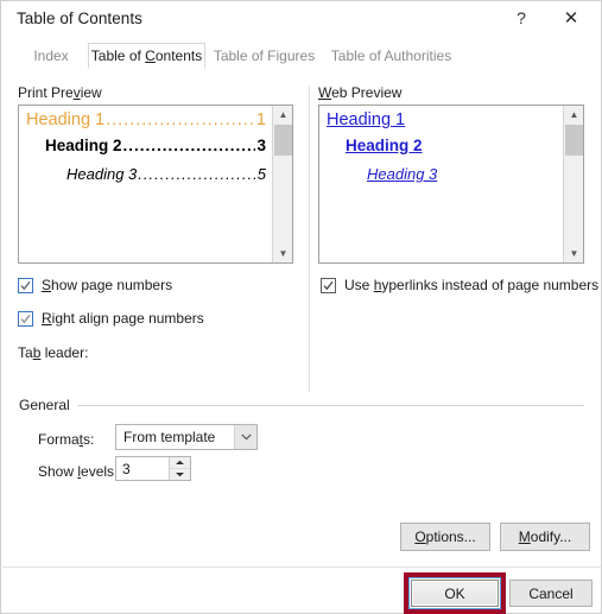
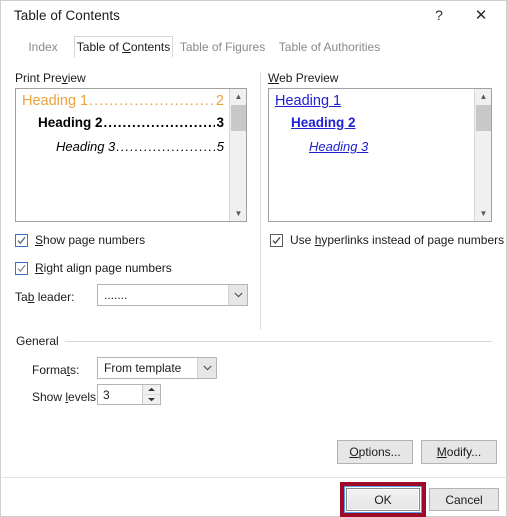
  Table of Contents
  ?
  ✕
  Index
  Table of Contents
  Table of Figures
  Table of Authorities
  Print Preview
  Heading 1
  .........................
- 1
+ 2
  Heading 2
  ........................
  3
  Heading 3
  ......................
  5
  ▲
  ▼
  Web Preview
  Heading 1
  Heading 2
  Heading 3
  ▲
  ▼
  Show page numbers
  Right align page numbers
  Use hyperlinks instead of page numbers
  Tab leader:
+ .......
  General
  Formats:
  From template
  Show levels
  3
  Options...
  Modify...
  OK
  Cancel
